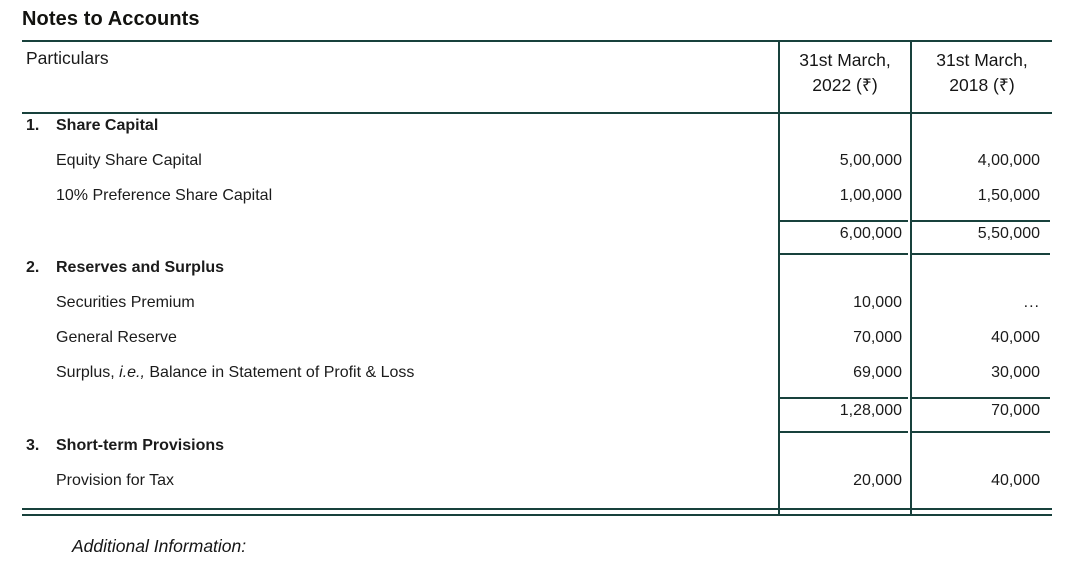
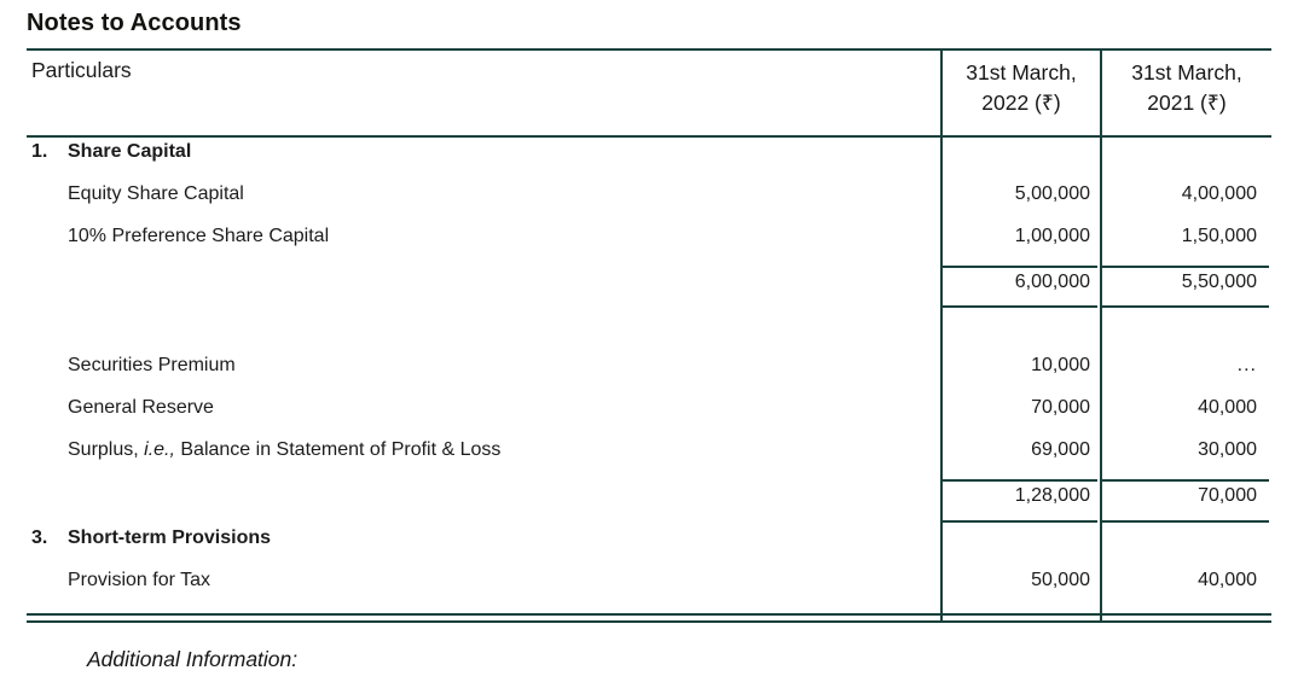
  Notes to Accounts
  Particulars
  31st March,
  2022 (₹)
  31st March,
- 2018 (₹)
+ 2021 (₹)
  1.
  Share Capital
  Equity Share Capital
  5,00,000
  4,00,000
  10% Preference Share Capital
  1,00,000
  1,50,000
  6,00,000
  5,50,000
- 2.
- Reserves and Surplus
  Securities Premium
  10,000
  ...
  General Reserve
  70,000
  40,000
  Surplus, i.e., Balance in Statement of Profit & Loss
  69,000
  30,000
  1,28,000
  70,000
  3.
  Short-term Provisions
  Provision for Tax
- 20,000
+ 50,000
  40,000
  Additional Information:
